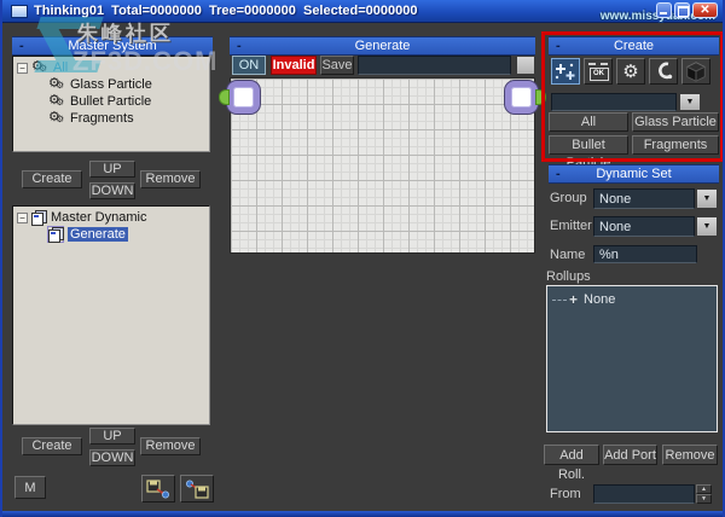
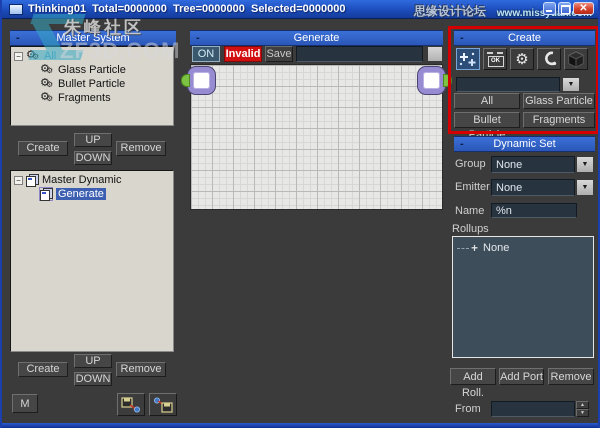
  Thinking01 Total=0000000 Tree=0000000 Selected=0000000
+ 思缘设计论坛
  ✕
  -
  Master System
  −
  ⚙
  ⚙
  All
  ⚙
  ⚙
  Glass Particle
  ⚙
  ⚙
  Bullet Particle
  ⚙
  ⚙
  Fragments
  Create
  UP
  DOWN
  Remove
  −
  Master Dynamic
  Generate
  UP
  Create
  DOWN
  Remove
  M
  -
  Generate
  ON
  Invalid
  Save
  -
  Create
  ⚙
  All
  Glass Particle
  Bullet Particle
  Fragments
  -
  Dynamic Set
  Group
  None
  Emitter
  None
  Name
  %n
  Rollups
  +
  None
  Add Roll.
  Add Port
  Remove
  From
  朱峰社区
  ZF3D.COM
